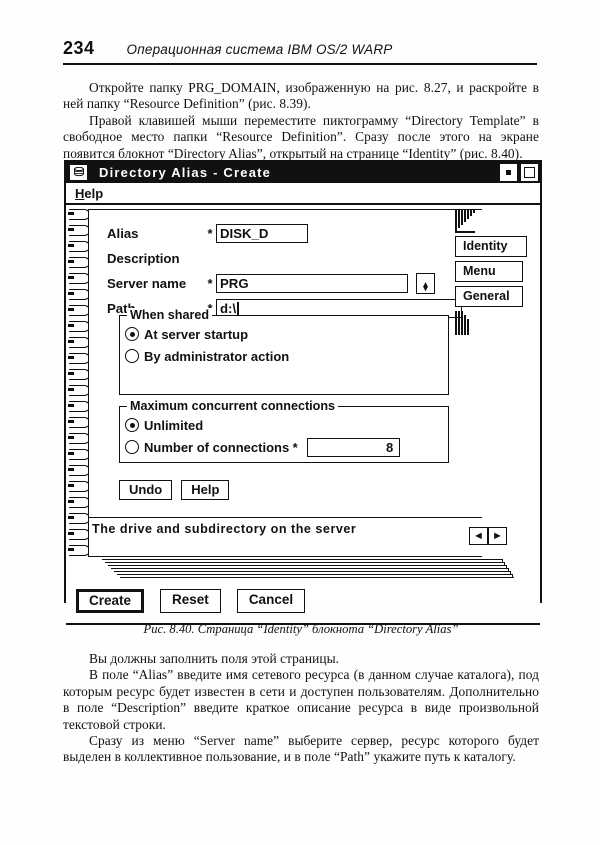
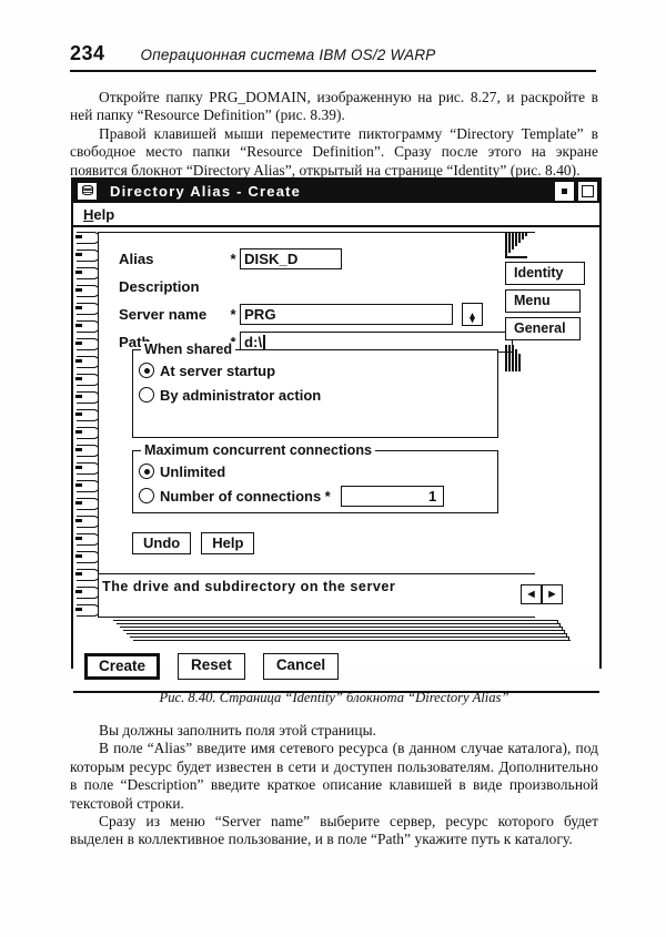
  234
  Операционная система IBM OS/2 WARP
  Откройте папку PRG_DOMAIN, изображенную на рис. 8.27, и раскройте в ней папку “Resource Definition” (рис. 8.39).
  Правой клавишей мыши переместите пиктограмму “Directory Template” в свободное место папки “Resource Definition”. Сразу после этого на экране появится блокнот “Directory Alias”, открытый на странице “Identity” (рис. 8.40).
  Directory Alias - Create
  Help
  Alias
  *
  DISK_D
  Description
  Server name
  *
  PRG
  ▴
  ▾
  Pat
  d:\
  When shared
  At server startup
  By administrator action
  Maximum concurrent connections
  Unlimited
  Number of connections
  *
- 8
+ 1
  Undo
  Help
  The drive and subdirectory on the server
  ◄
  ►
  Identity
  Menu
  General
  Create
  Reset
  Cancel
  Рис. 8.40. Страница “Identity” блокнота “Directory Alias”
  Вы должны заполнить поля этой страницы.
- В поле “Alias” введите имя сетевого ресурса (в данном случае каталога), под которым ресурс будет известен в сети и доступен пользователям. Дополнительно в поле “Description” введите краткое описание ресурса в виде произвольной текстовой строки.
+ В поле “Alias” введите имя сетевого ресурса (в данном случае каталога), под которым ресурс будет известен в сети и доступен пользователям. Дополнительно в поле “Description” введите краткое описание клавишей в виде произвольной текстовой строки.
  Сразу из меню “Server name” выберите сервер, ресурс которого будет выделен в коллективное пользование, и в поле “Path” укажите путь к каталогу.
